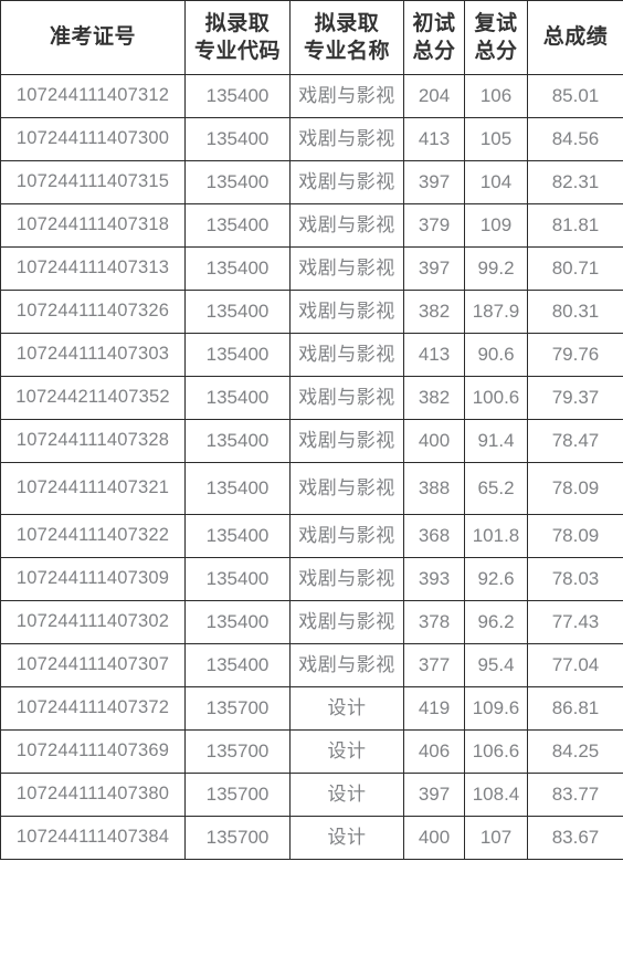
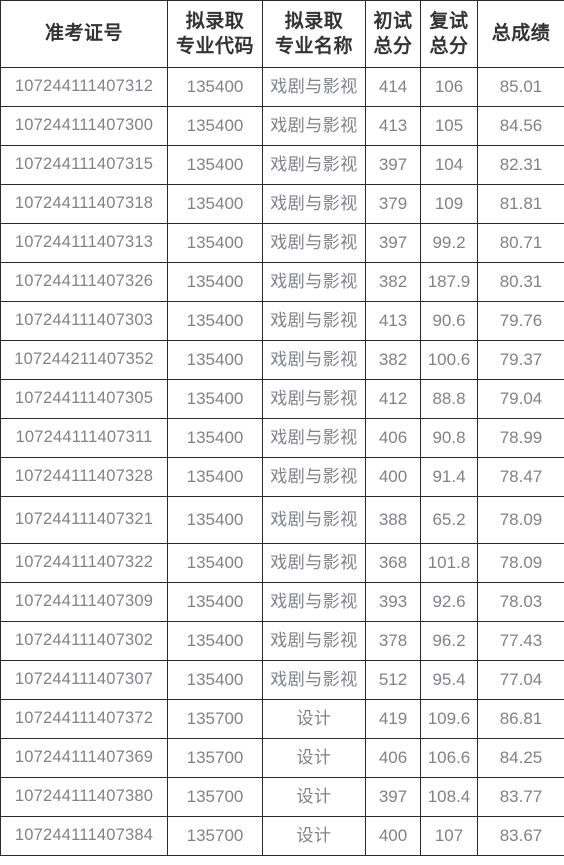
  准考证号	拟录取专业代码	拟录取专业名称	初试总分	复试总分	总成绩
- 107244111407312	135400	戏剧与影视	204	106	85.01
+ 107244111407312	135400	戏剧与影视	414	106	85.01
  107244111407300	135400	戏剧与影视	413	105	84.56
  107244111407315	135400	戏剧与影视	397	104	82.31
  107244111407318	135400	戏剧与影视	379	109	81.81
  107244111407313	135400	戏剧与影视	397	99.2	80.71
  107244111407326	135400	戏剧与影视	382	187.9	80.31
  107244111407303	135400	戏剧与影视	413	90.6	79.76
  107244211407352	135400	戏剧与影视	382	100.6	79.37
+ 107244111407305	135400	戏剧与影视	412	88.8	79.04
+ 107244111407311	135400	戏剧与影视	406	90.8	78.99
  107244111407328	135400	戏剧与影视	400	91.4	78.47
  107244111407321	135400	戏剧与影视	388	65.2	78.09
  107244111407322	135400	戏剧与影视	368	101.8	78.09
  107244111407309	135400	戏剧与影视	393	92.6	78.03
  107244111407302	135400	戏剧与影视	378	96.2	77.43
- 107244111407307	135400	戏剧与影视	377	95.4	77.04
+ 107244111407307	135400	戏剧与影视	512	95.4	77.04
  107244111407372	135700	设计	419	109.6	86.81
  107244111407369	135700	设计	406	106.6	84.25
  107244111407380	135700	设计	397	108.4	83.77
  107244111407384	135700	设计	400	107	83.67
